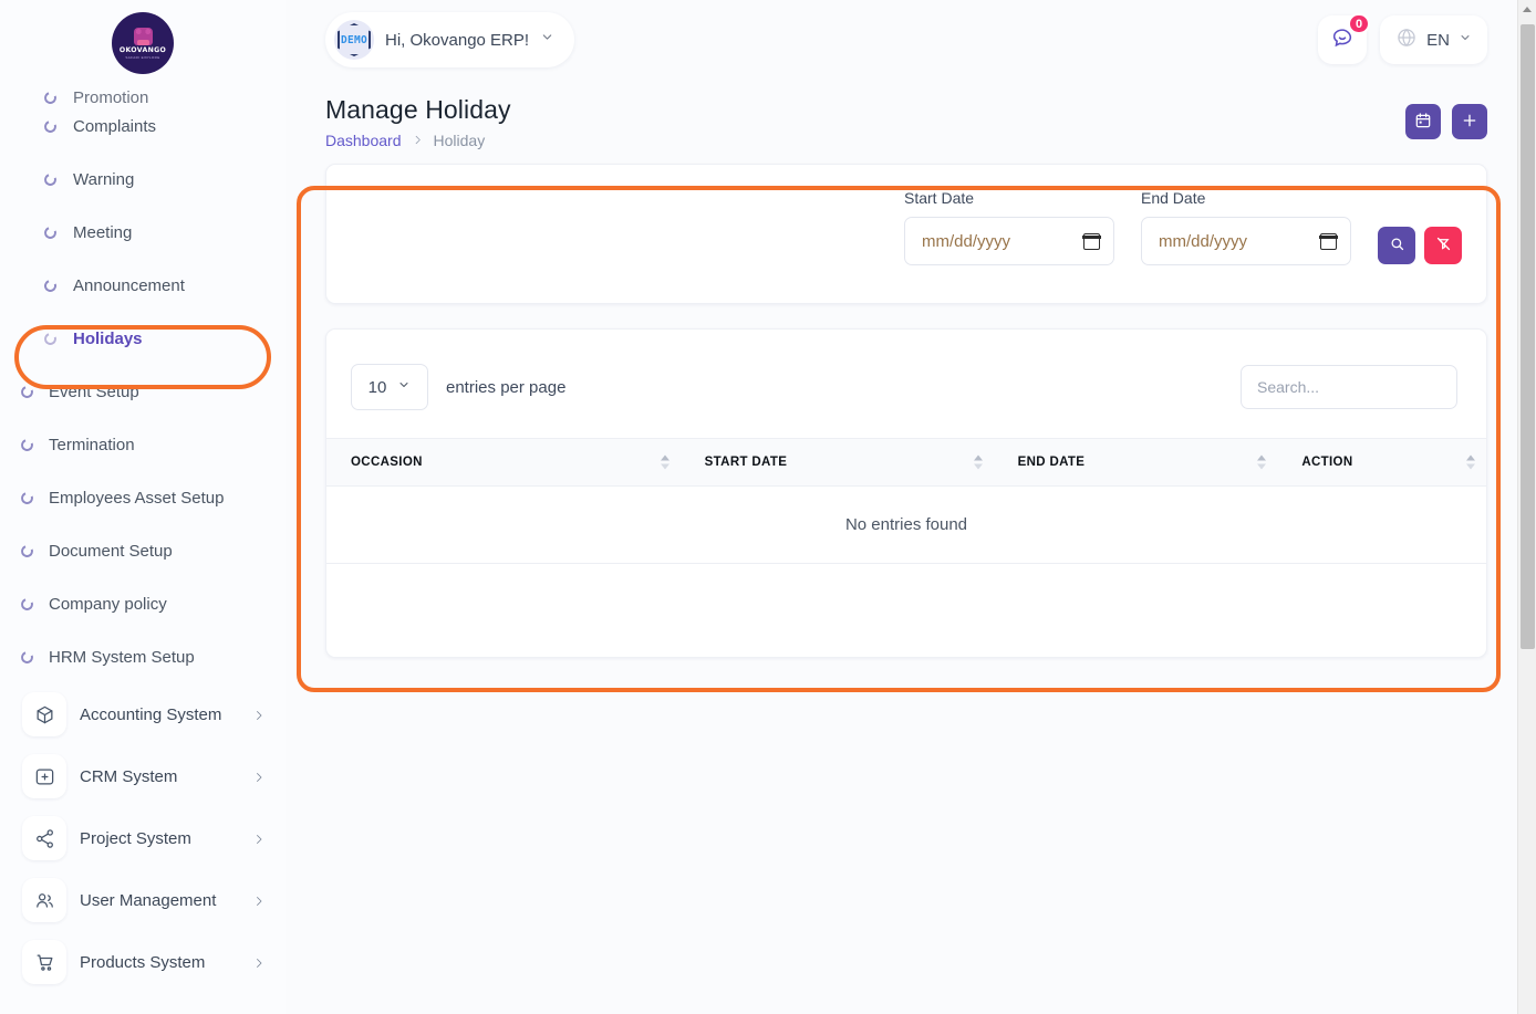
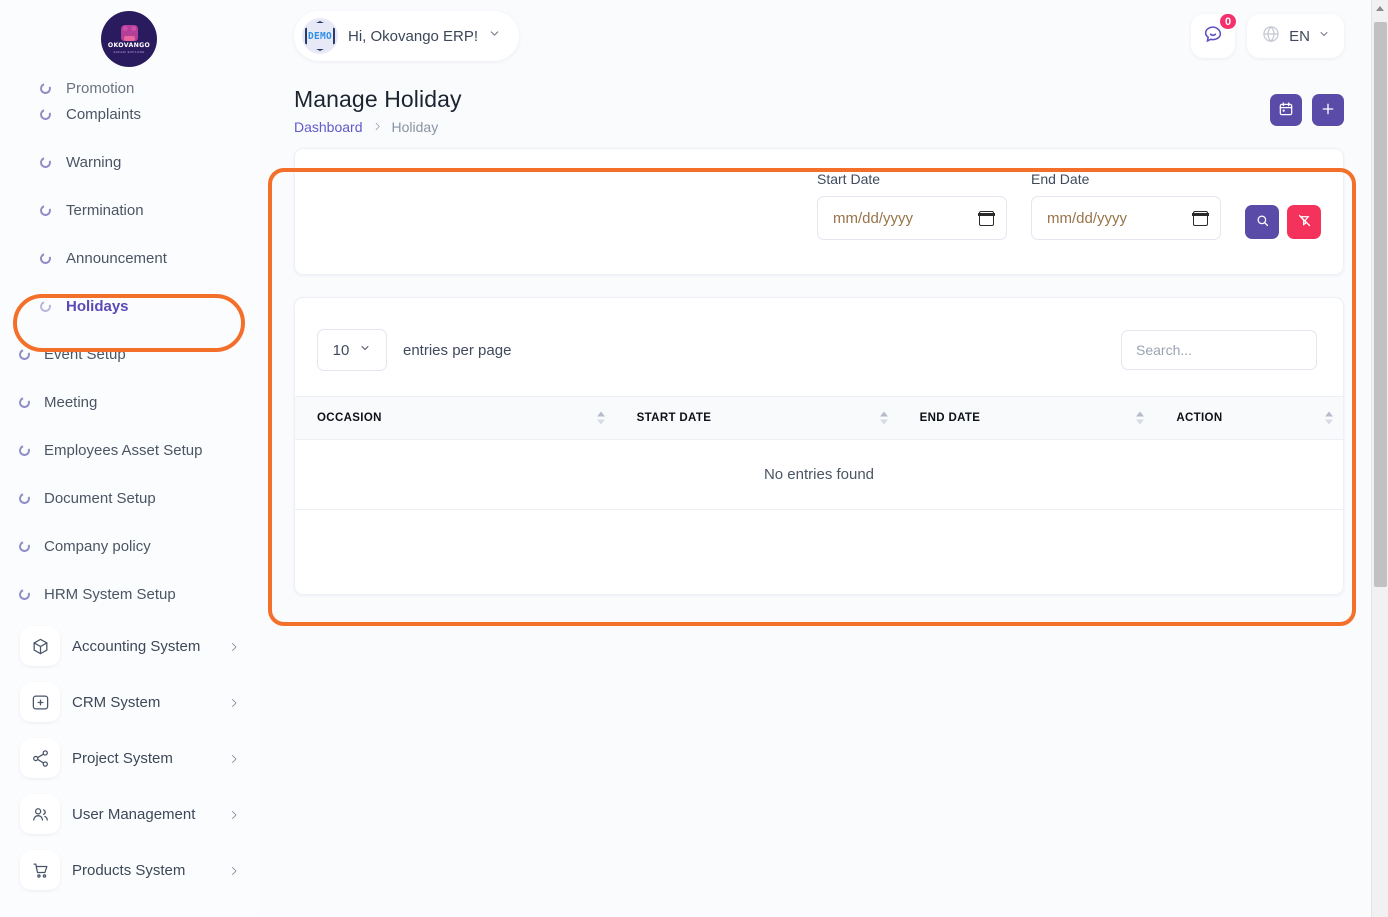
  Promotion
  Complaints
  Warning
- Meeting
+ Termination
  Announcement
  Holidays
  Event Setup
- Termination
+ Meeting
  Employees Asset Setup
  Document Setup
  Company policy
  HRM System Setup
  Accounting System
  CRM System
  Project System
  User Management
  Products System
  DEMO
  Hi, Okovango ERP!
  0
  EN
  Manage Holiday
  Dashboard
  Holiday
  Start Date
  mm/dd/yyyy
  End Date
  mm/dd/yyyy
  10
  entries per page
  Search...
  OCCASION	START DATE	END DATE	ACTION
  No entries found
